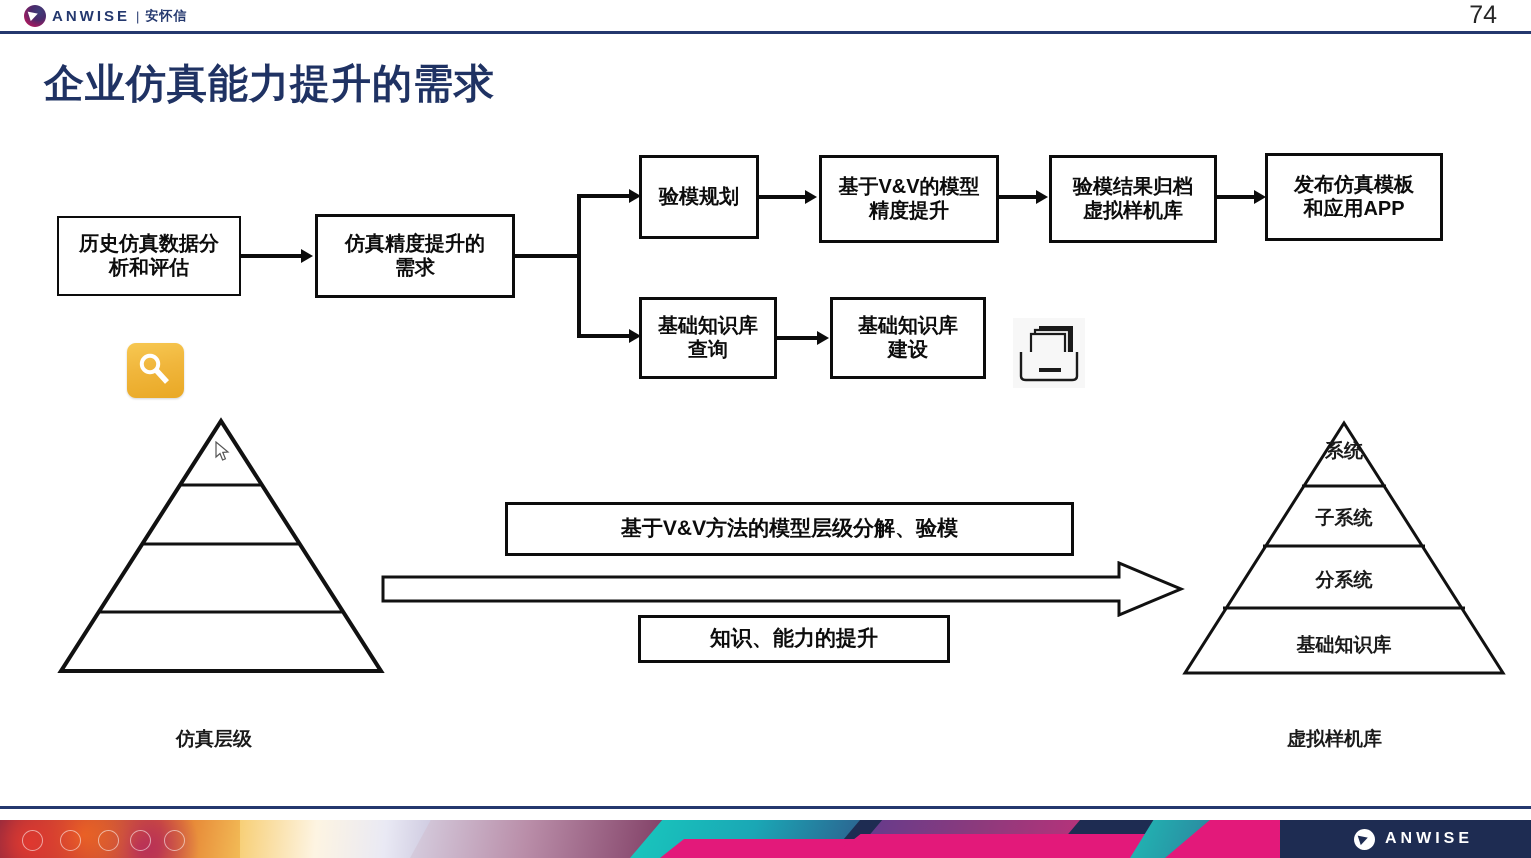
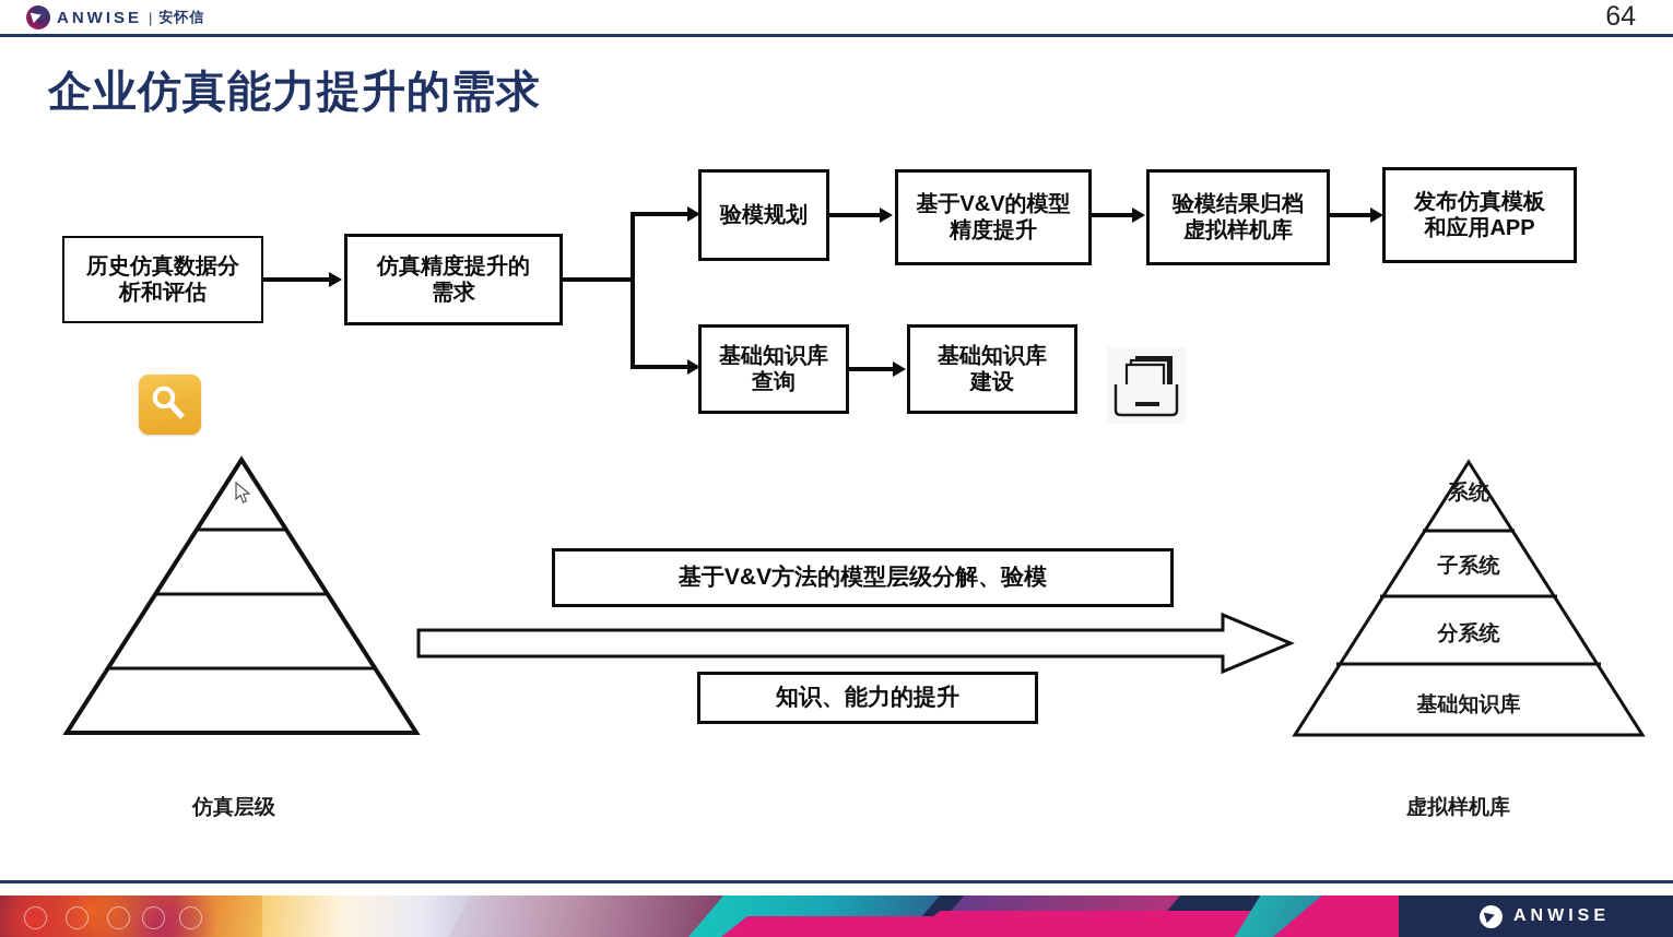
  ANWISE
  |
  安怀信
- 74
+ 64
  企业仿真能力提升的需求
  历史仿真数据分
  析和评估
  仿真精度提升的
  需求
  验模规划
  基于V&V的模型
  精度提升
  验模结果归档
  虚拟样机库
  发布仿真模板
  和应用APP
  基础知识库
  查询
  基础知识库
  建设
  仿真层级
  系统
  子系统
  分系统
  基础知识库
  虚拟样机库
  基于V&V方法的模型层级分解、验模
  知识、能力的提升
  ANWISE
